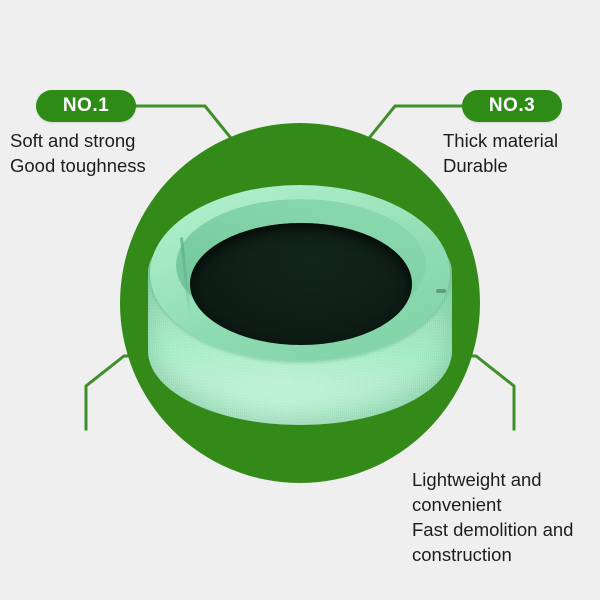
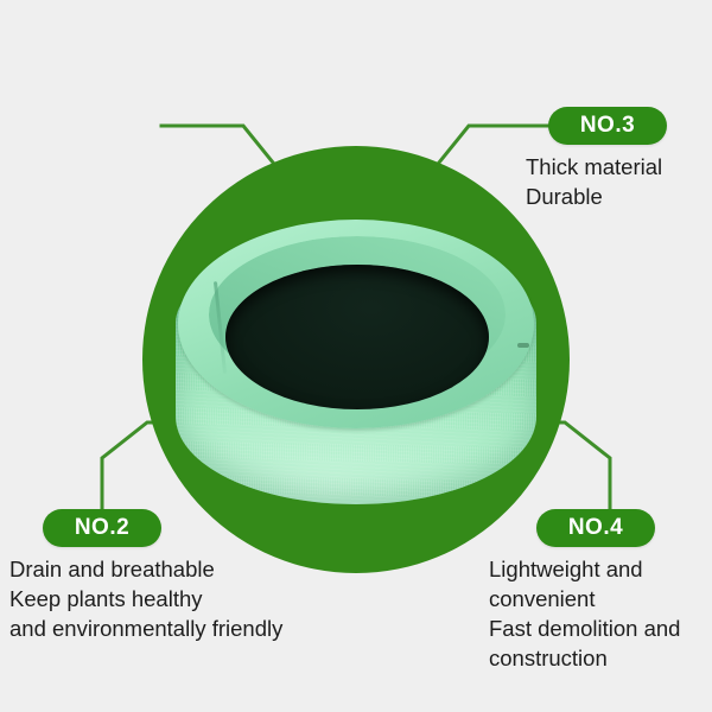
- NO.1
- Soft and strong
- Good toughness
  NO.3
  Thick material
  Durable
+ NO.2
+ Drain and breathable
+ Keep plants healthy
+ and environmentally friendly
+ NO.4
  Lightweight and
  convenient
  Fast demolition and
  construction
